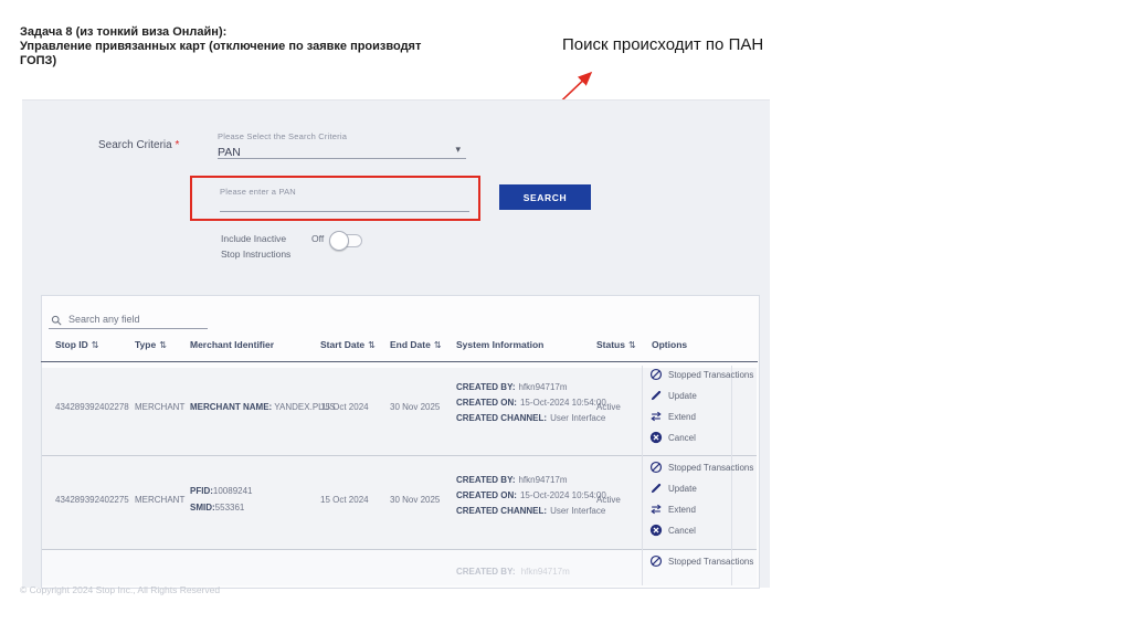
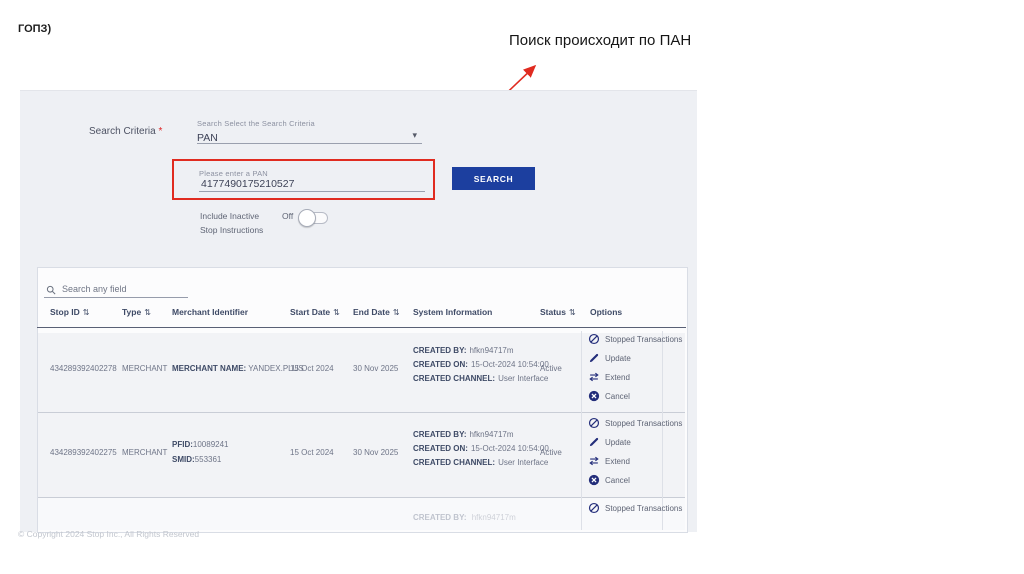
- Задача 8 (из тонкий виза Онлайн):
- Управление привязанных карт (отключение по заявке производят
  ГОПЗ)
  Поиск происходит по ПАН
  Search Criteria *
- Please Select the Search Criteria
+ Search Select the Search Criteria
  PAN
  ▾
  Please enter a PAN
+ 4177490175210527
  SEARCH
  Include Inactive
  Stop Instructions
  Off
  Search any field
  Stop ID
  ⇅
  Type
  ⇅
  Merchant Identifier
  Start Date
  ⇅
  End Date
  ⇅
  System Information
  Status
  ⇅
  Options
  434289392402278
  MERCHANT
  MERCHANT NAME: YANDEX.PLUS
  15 Oct 2024
  30 Nov 2025
  CREATED BY: hfkn94717m
  CREATED ON: 15-Oct-2024 10:54:00
  CREATED CHANNEL: User Interface
  Active
  Stopped Transactions
  Update
  Extend
  Cancel
  434289392402275
  MERCHANT
  PFID:10089241
  SMID:553361
  15 Oct 2024
  30 Nov 2025
  CREATED BY: hfkn94717m
  CREATED ON: 15-Oct-2024 10:54:00
  CREATED CHANNEL: User Interface
  Active
  Stopped Transactions
  Update
  Extend
  Cancel
  CREATED BY: hfkn94717m
  Stopped Transactions
  © Copyright 2024 Stop Inc., All Rights Reserved
